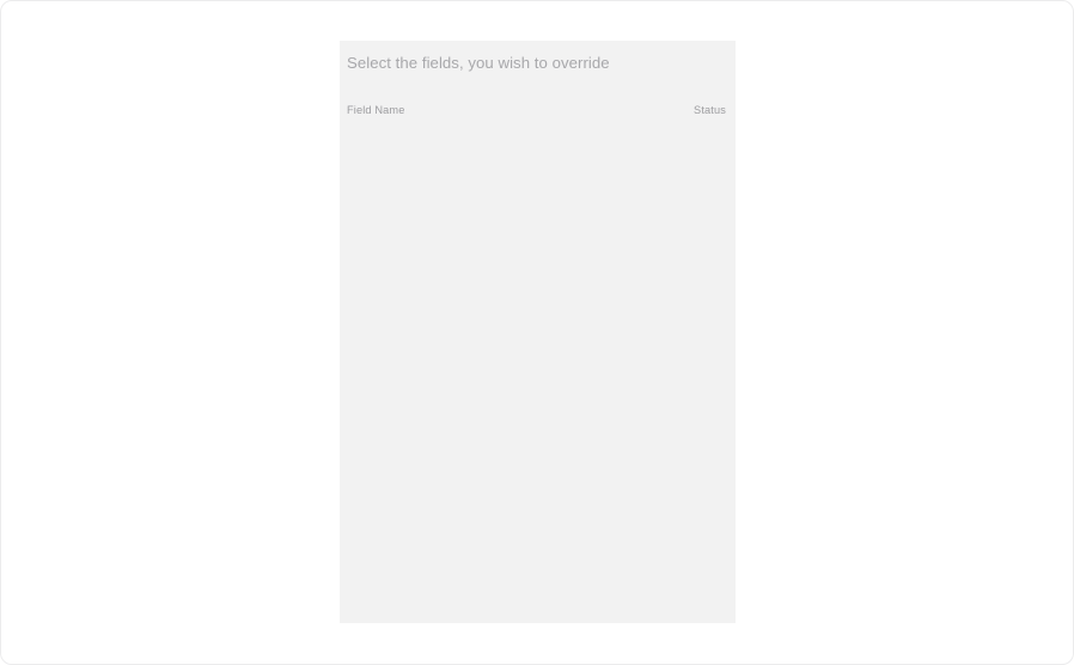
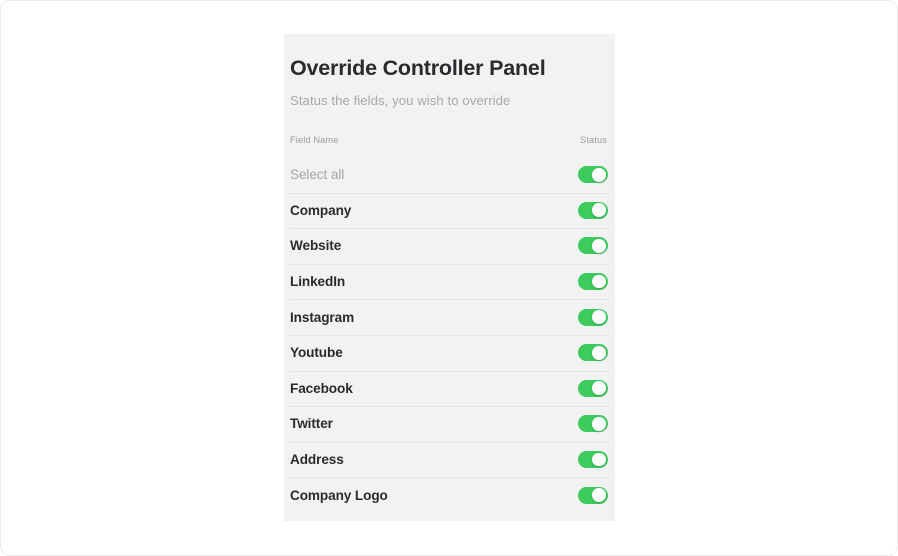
+ Override Controller Panel
- Select the fields, you wish to override
+ Status the fields, you wish to override
  Field Name
  Status
+ Select all
+ Company
+ Website
+ LinkedIn
+ Instagram
+ Youtube
+ Facebook
+ Twitter
+ Address
+ Company Logo
